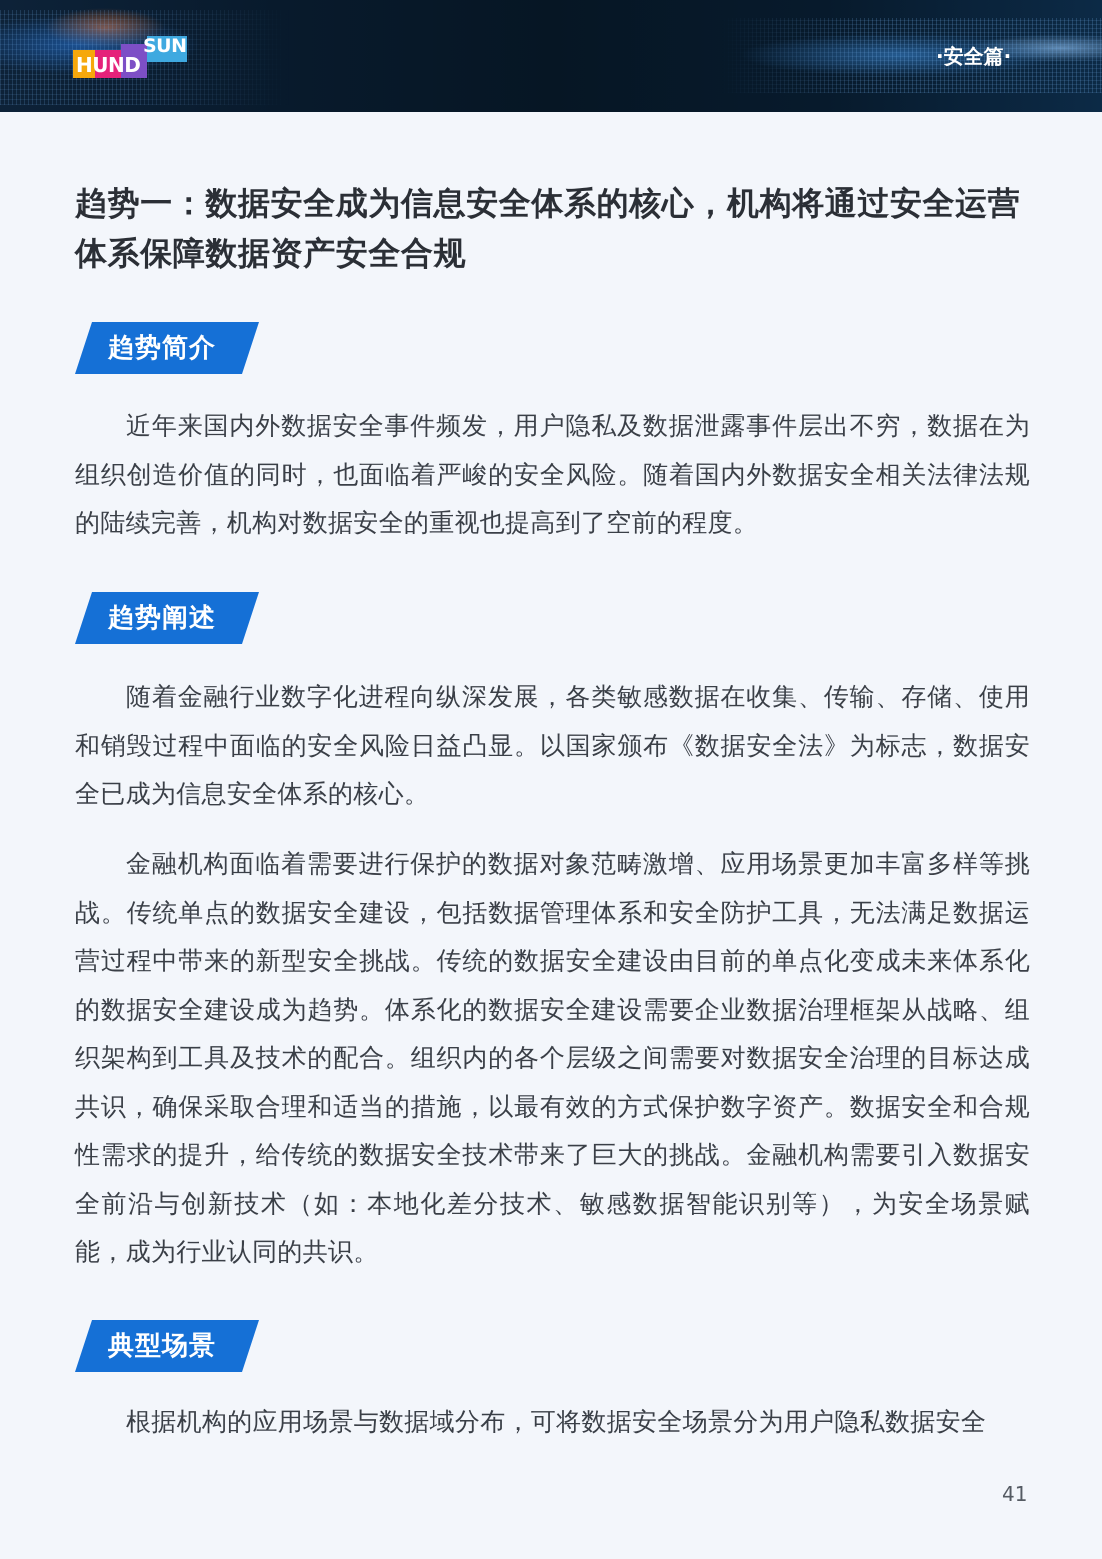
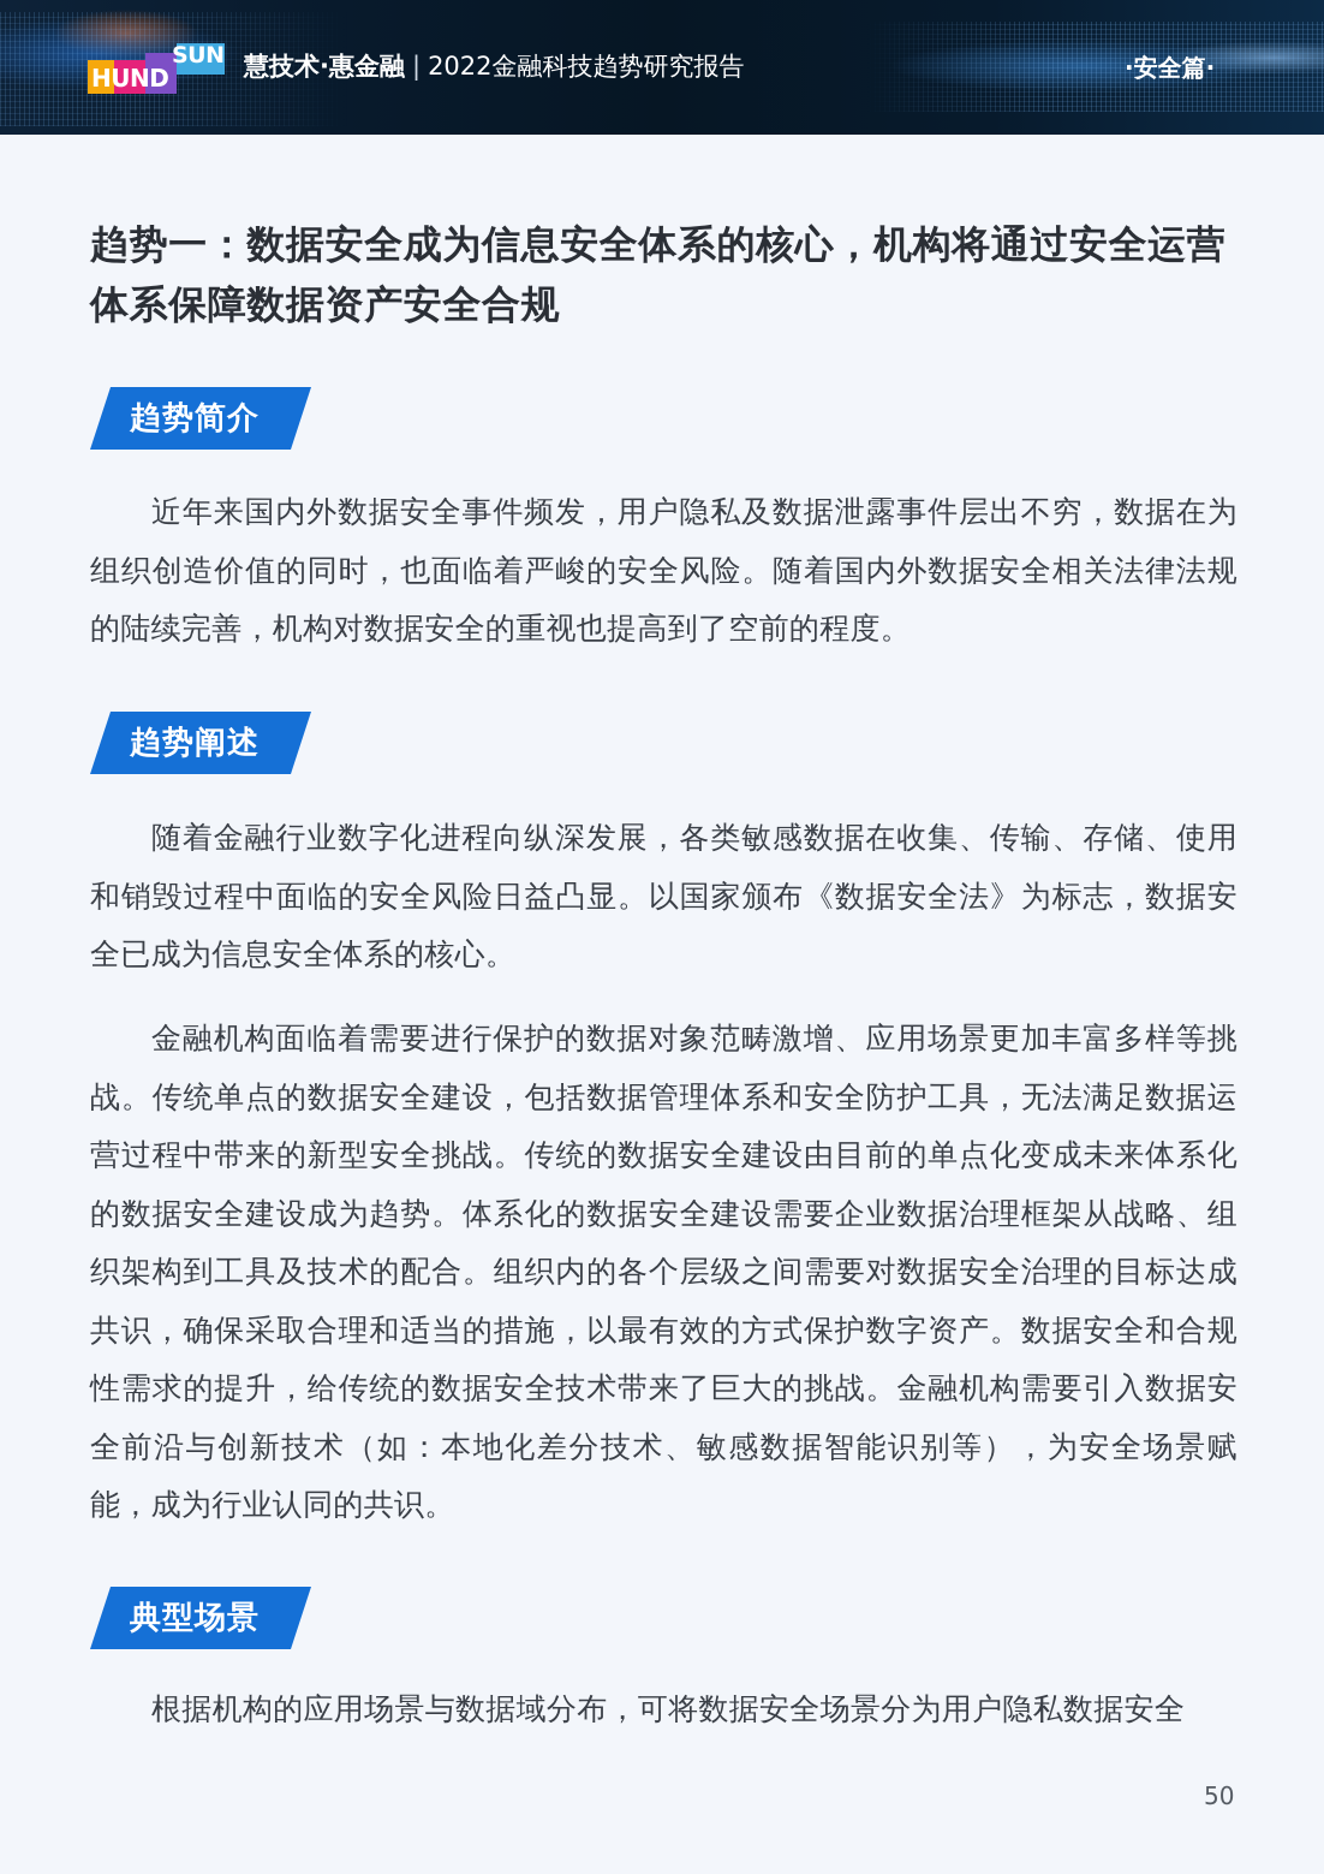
  HUND
  SUN
+ 慧技术·惠金融 | 2022金融科技趋势研究报告
  ·安全篇·
  趋势一：数据安全成为信息安全体系的核心，机构将通过安全运营体系保障数据资产安全合规
  趋势简介
  近年来国内外数据安全事件频发，用户隐私及数据泄露事件层出不穷，数据在为组织创造价值的同时，也面临着严峻的安全风险。随着国内外数据安全相关法律法规的陆续完善，机构对数据安全的重视也提高到了空前的程度。
  趋势阐述
  随着金融行业数字化进程向纵深发展，各类敏感数据在收集、传输、存储、使用和销毁过程中面临的安全风险日益凸显。以国家颁布《数据安全法》为标志，数据安全已成为信息安全体系的核心。
  金融机构面临着需要进行保护的数据对象范畴激增、应用场景更加丰富多样等挑战。传统单点的数据安全建设，包括数据管理体系和安全防护工具，无法满足数据运营过程中带来的新型安全挑战。传统的数据安全建设由目前的单点化变成未来体系化的数据安全建设成为趋势。体系化的数据安全建设需要企业数据治理框架从战略、组织架构到工具及技术的配合。组织内的各个层级之间需要对数据安全治理的目标达成共识，确保采取合理和适当的措施，以最有效的方式保护数字资产。数据安全和合规性需求的提升，给传统的数据安全技术带来了巨大的挑战。金融机构需要引入数据安全前沿与创新技术（如：本地化差分技术、敏感数据智能识别等），为安全场景赋能，成为行业认同的共识。
  典型场景
  根据机构的应用场景与数据域分布，可将数据安全场景分为用户隐私数据安全
- 41
+ 50
